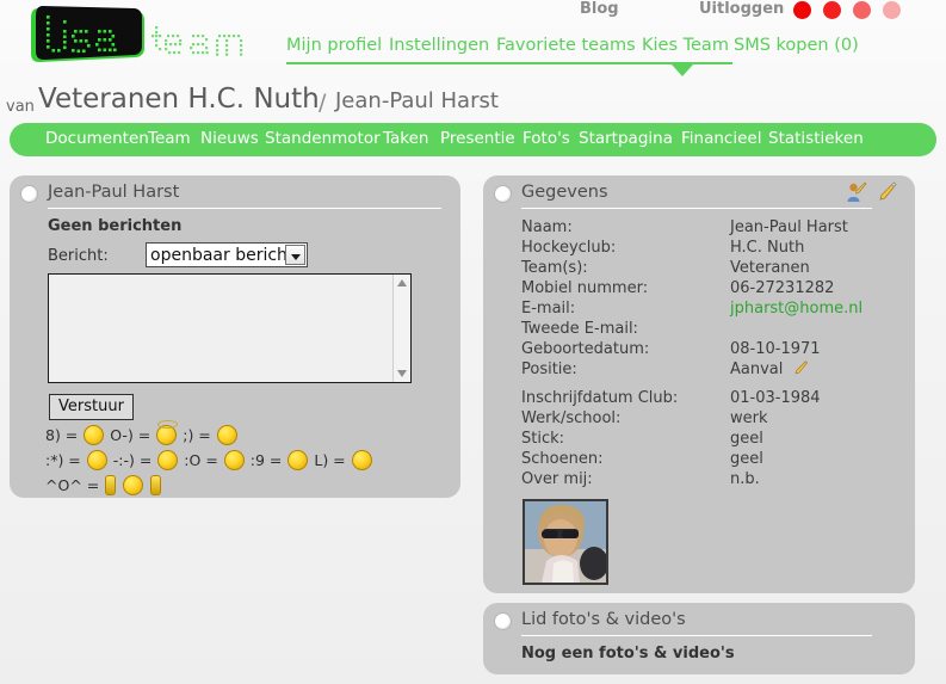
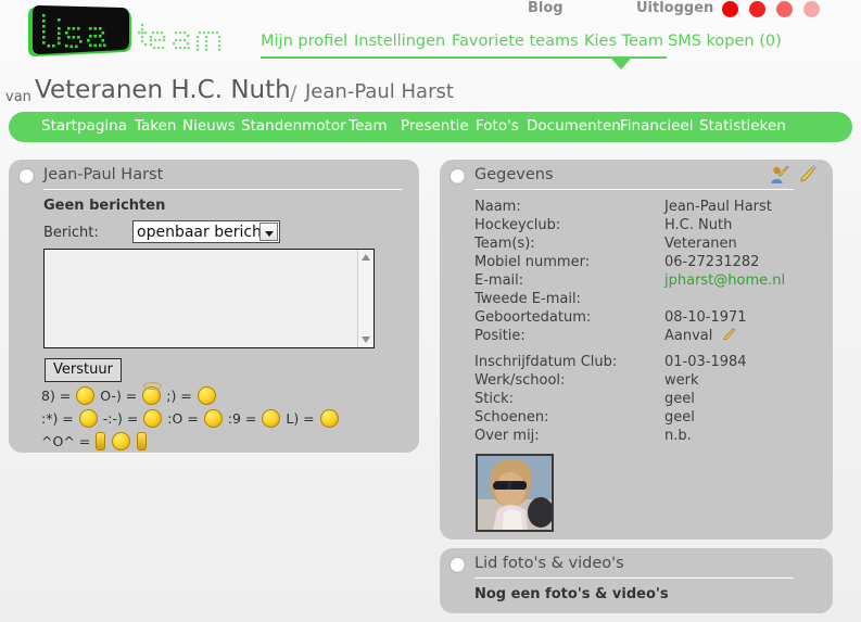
  Blog
  Uitloggen
  Mijn profiel
  Instellingen
  Favoriete teams
  Kies Team
  SMS kopen (0)
  van
  Veteranen H.C. Nuth
  /
  Jean-Paul Harst
- Documenten
+ Startpagina
- Team
+ Taken
  Nieuws
  Standenmotor
- Taken
+ Team
  Presentie
  Foto's
- Startpagina
+ Documenten
  Financieel
  Statistieken
  Jean-Paul Harst
  Geen berichten
  Bericht:
  openbaar berich
  Verstuur
  8) = O-) = ;) =
  :*) = -:-) = :O = :9 = L) =
  ^O^ =
  Gegevens
  Naam:
  Jean-Paul Harst
  Hockeyclub:
  H.C. Nuth
  Team(s):
  Veteranen
  Mobiel nummer:
  06-27231282
  E-mail:
  jpharst@home.nl
  Tweede E-mail:
  Geboortedatum:
  08-10-1971
  Positie:
  Aanval
  Inschrijfdatum Club:
  01-03-1984
  Werk/school:
  werk
  Stick:
  geel
  Schoenen:
  geel
  Over mij:
  n.b.
  Lid foto's & video's
  Nog een foto's & video's
